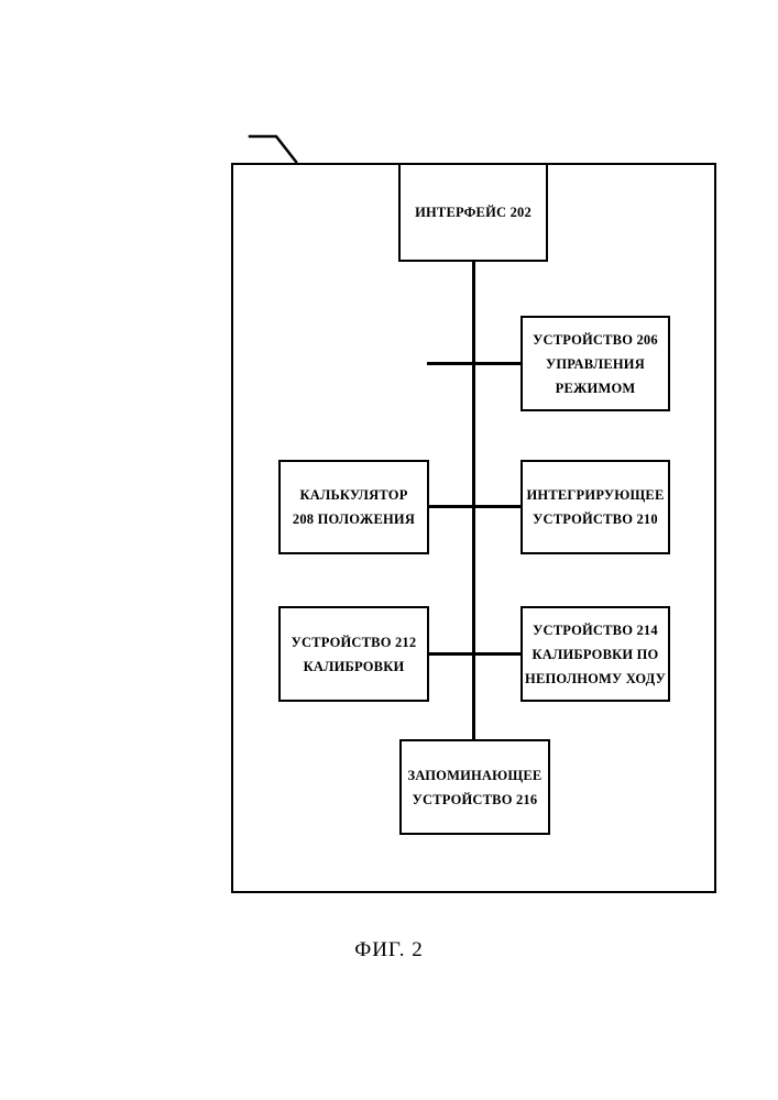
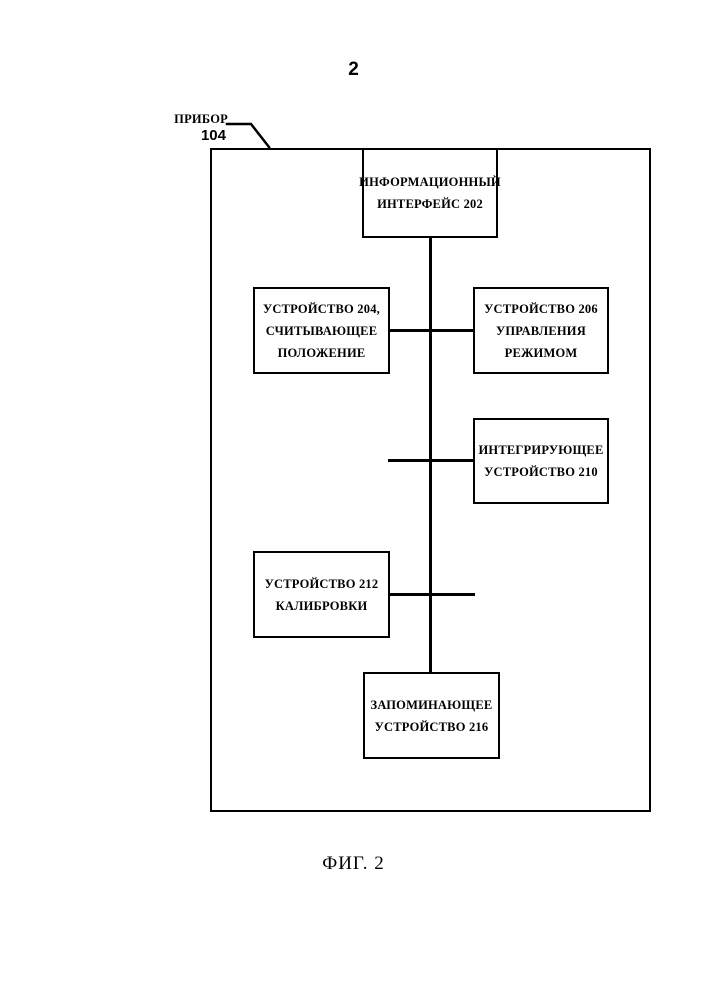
+ 2
+ ПРИБОР
+ 104
+ ИНФОРМАЦИОННЫЙ
  ИНТЕРФЕЙС 202
+ УСТРОЙСТВО 204,
+ СЧИТЫВАЮЩЕЕ
+ ПОЛОЖЕНИЕ
  УСТРОЙСТВО 206
  УПРАВЛЕНИЯ
  РЕЖИМОМ
- КАЛЬКУЛЯТОР
- 208 ПОЛОЖЕНИЯ
  ИНТЕГРИРУЮЩЕЕ
  УСТРОЙСТВО 210
  УСТРОЙСТВО 212
  КАЛИБРОВКИ
- УСТРОЙСТВО 214
- КАЛИБРОВКИ ПО
- НЕПОЛНОМУ ХОДУ
  ЗАПОМИНАЮЩЕЕ
  УСТРОЙСТВО 216
  ФИГ. 2
